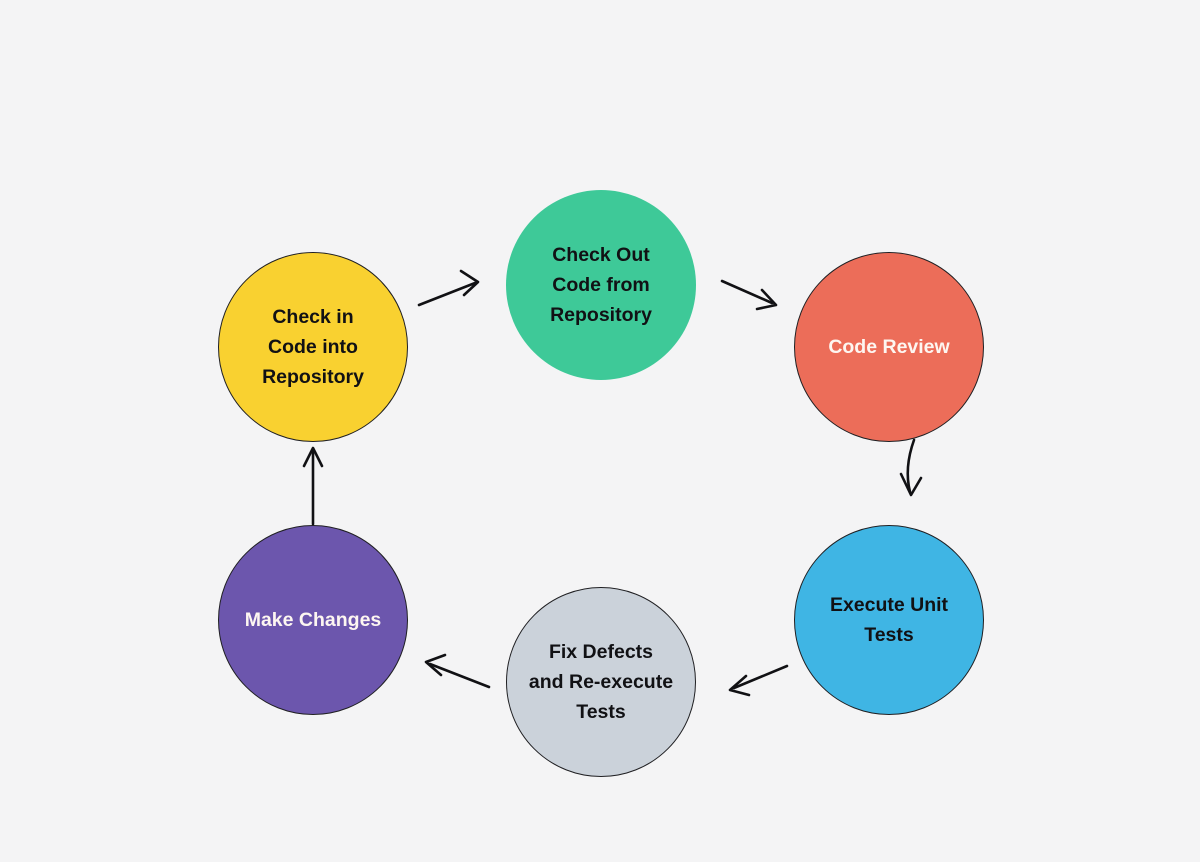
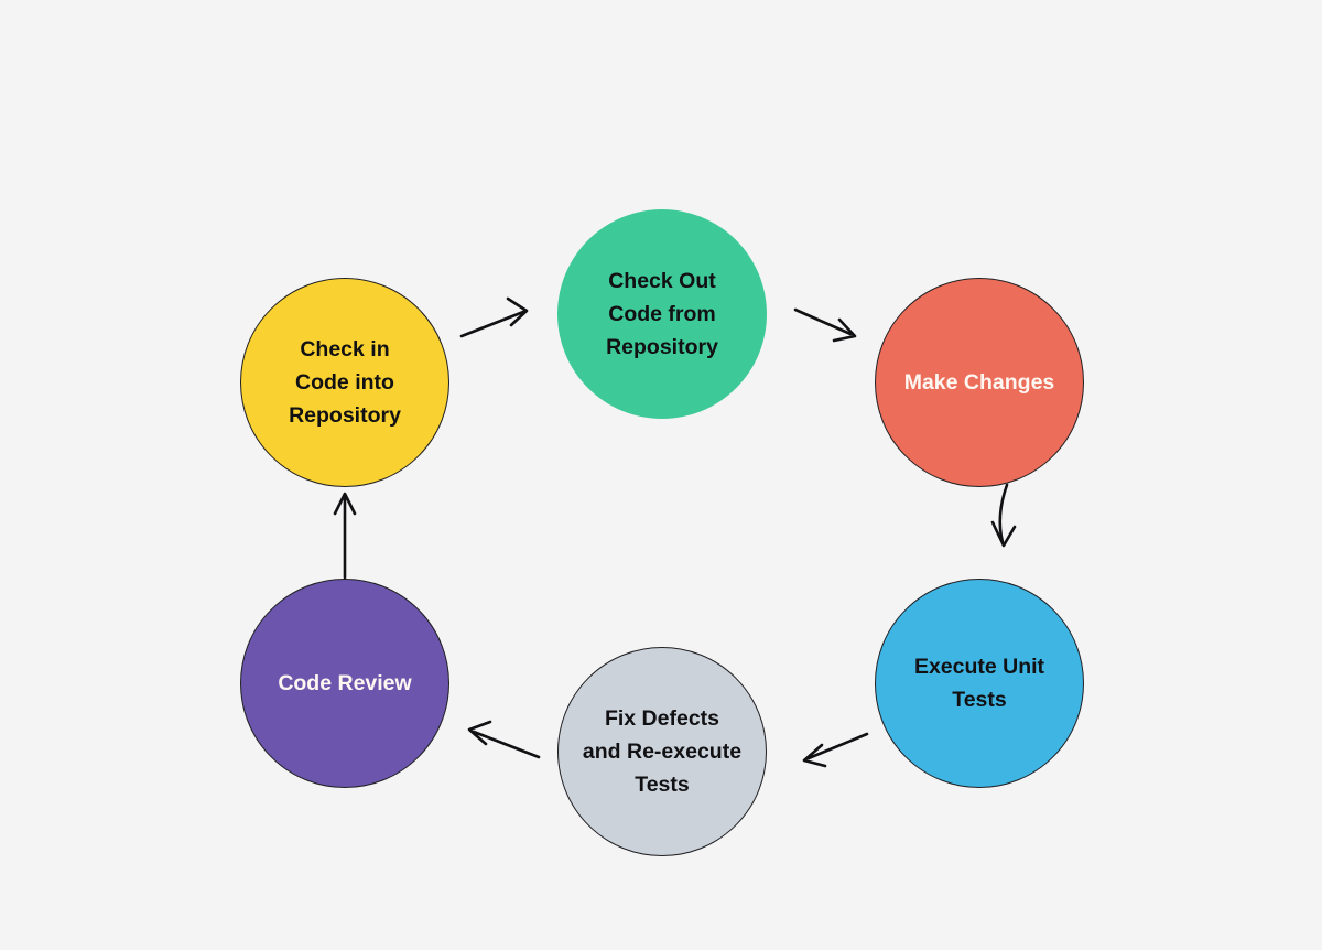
  Check in
  Code into
  Repository
  Check Out
  Code from
  Repository
- Code Review
+ Make Changes
  Execute Unit
  Tests
  Fix Defects
  and Re-execute
  Tests
- Make Changes
+ Code Review
